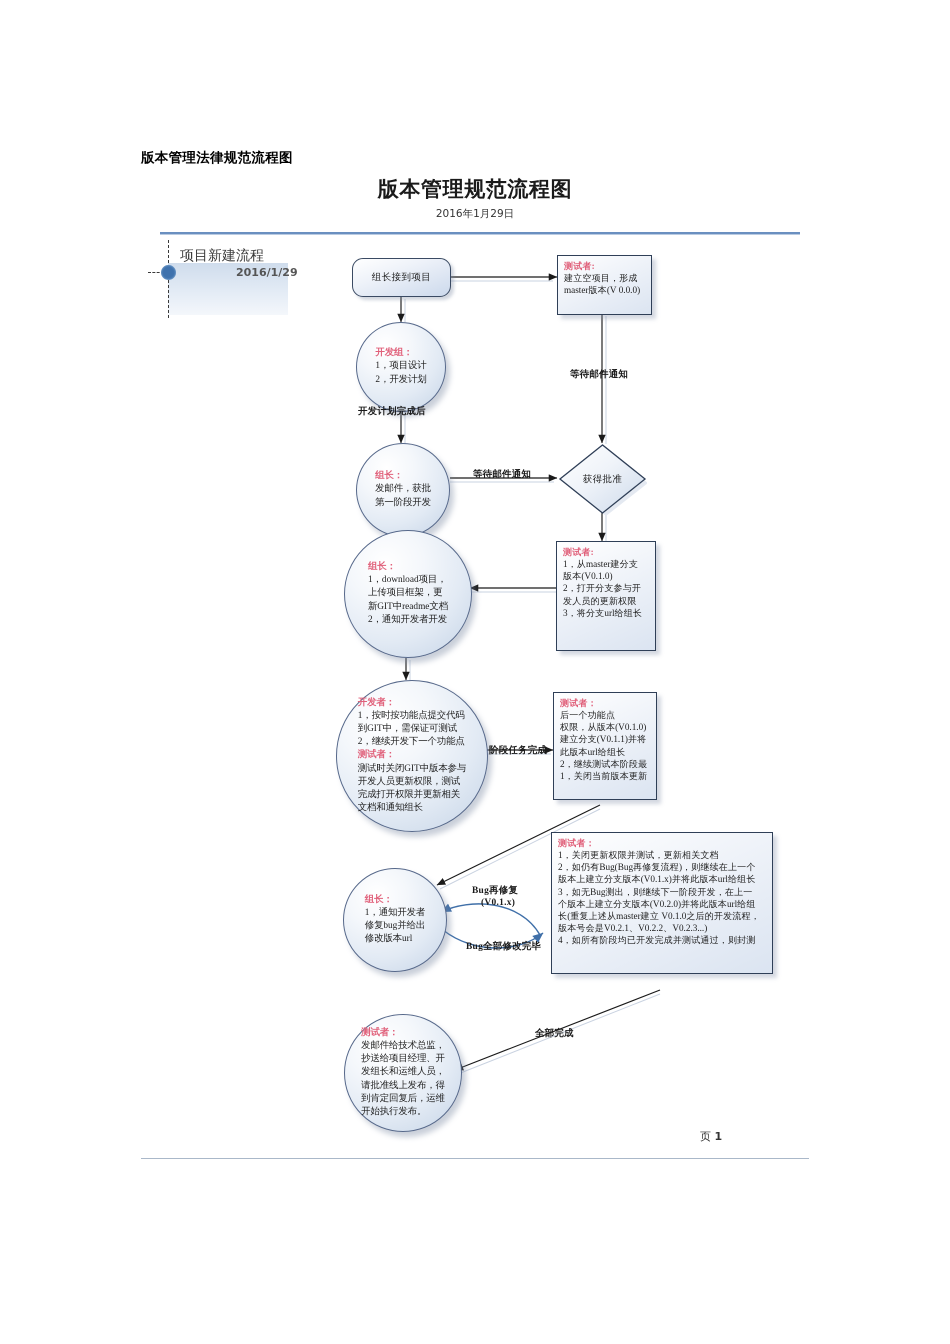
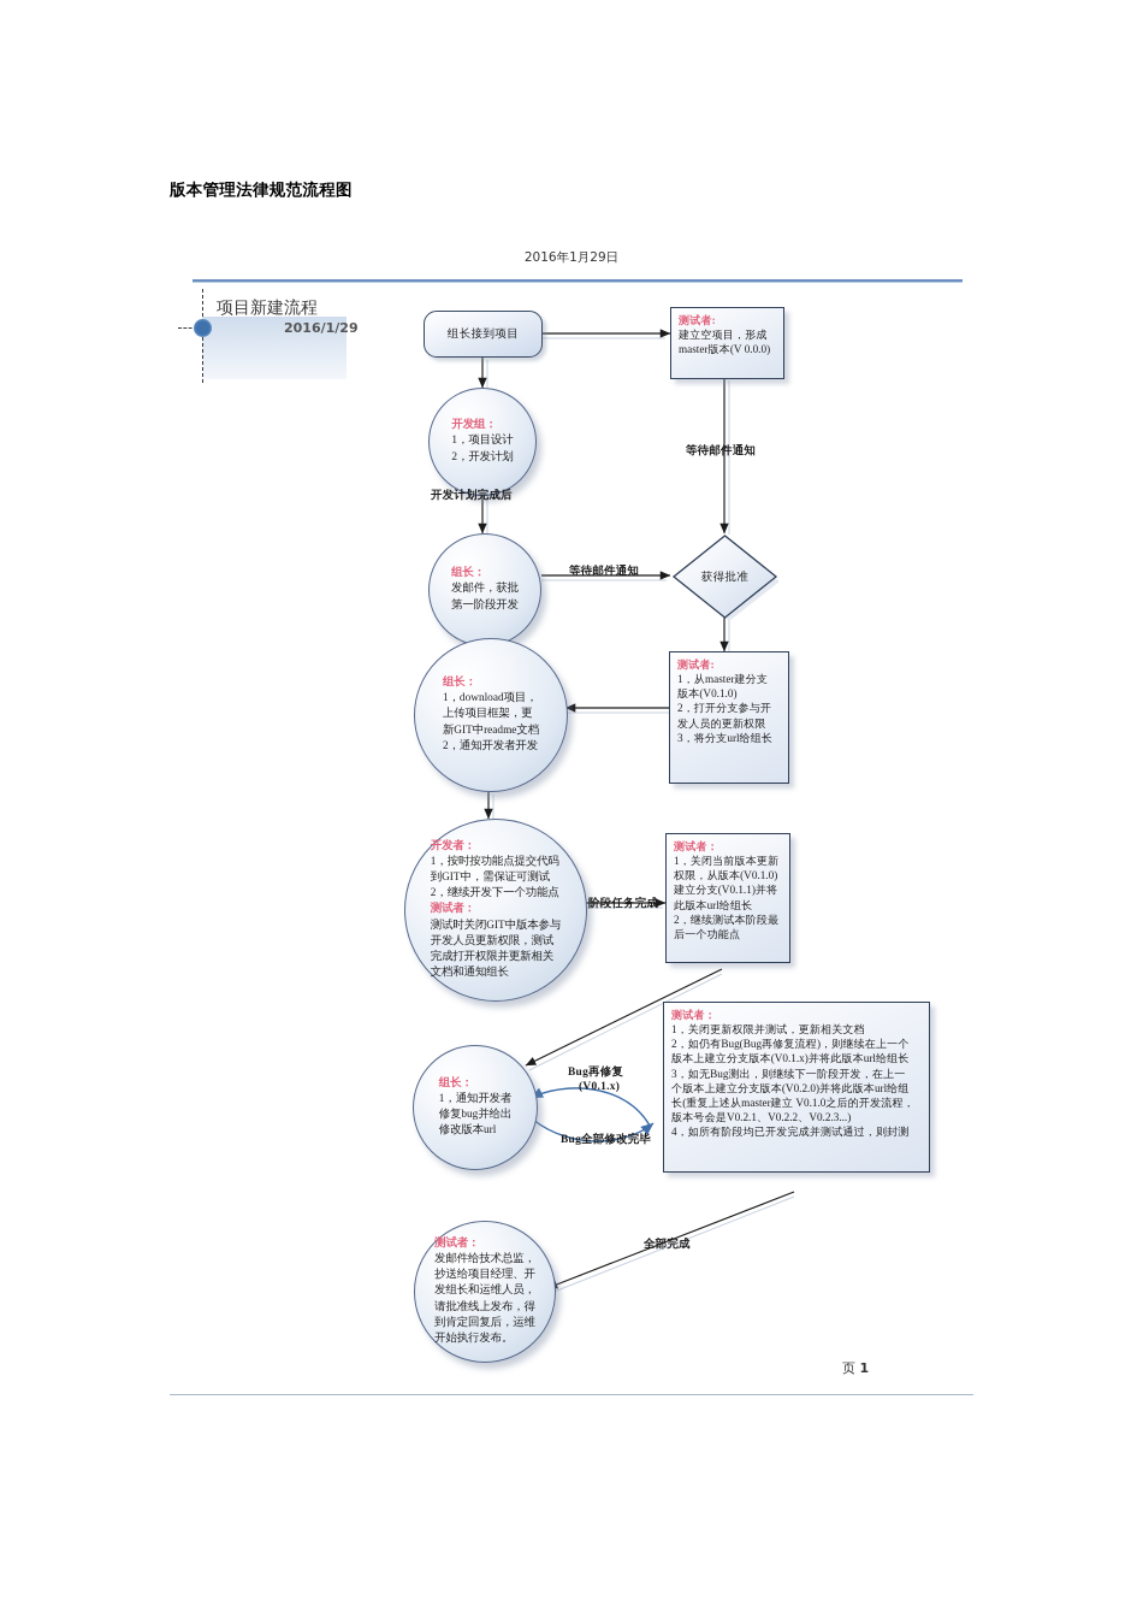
  版本管理法律规范流程图
- 版本管理规范流程图
  2016年1月29日
  项目新建流程
  2016/1/29
  组长接到项目
  测试者:
  建立空项目，形成
  master版本(V 0.0.0)
  开发组：
  1，项目设计
  2，开发计划
  组长：
  发邮件，获批
  第一阶段开发
  获得批准
  测试者:
  1，从master建分支
  版本(V0.1.0)
  2，打开分支参与开
  发人员的更新权限
  3，将分支url给组长
  组长：
  1，download项目，
  上传项目框架，更
  新GIT中readme文档
  2，通知开发者开发
  开发者：
  1，按时按功能点提交代码
  到GIT中，需保证可测试
  2，继续开发下一个功能点
  测试者：
  测试时关闭GIT中版本参与
  开发人员更新权限，测试
  完成打开权限并更新相关
  文档和通知组长
  测试者：
- 后一个功能点
+ 1，关闭当前版本更新
  权限，从版本(V0.1.0)
  建立分支(V0.1.1)并将
  此版本url给组长
  2，继续测试本阶段最
- 1，关闭当前版本更新
+ 后一个功能点
  测试者：
  1，关闭更新权限并测试，更新相关文档
  2，如仍有Bug(Bug再修复流程)，则继续在上一个
  版本上建立分支版本(V0.1.x)并将此版本url给组长
  3，如无Bug测出，则继续下一阶段开发，在上一
  个版本上建立分支版本(V0.2.0)并将此版本url给组
  长(重复上述从master建立 V0.1.0之后的开发流程，
  版本号会是V0.2.1、V0.2.2、V0.2.3...)
  4，如所有阶段均已开发完成并测试通过，则封测
  组长：
  1，通知开发者
  修复bug并给出
  修改版本url
  测试者：
  发邮件给技术总监，
  抄送给项目经理、开
  发组长和运维人员，
  请批准线上发布，得
  到肯定回复后，运维
  开始执行发布。
  开发计划完成后
  等待邮件通知
  等待邮件通知
  阶段任务完成
  Bug再修复
  (V0.1.x)
  Bug全部修改完毕
  全部完成
  页 1
